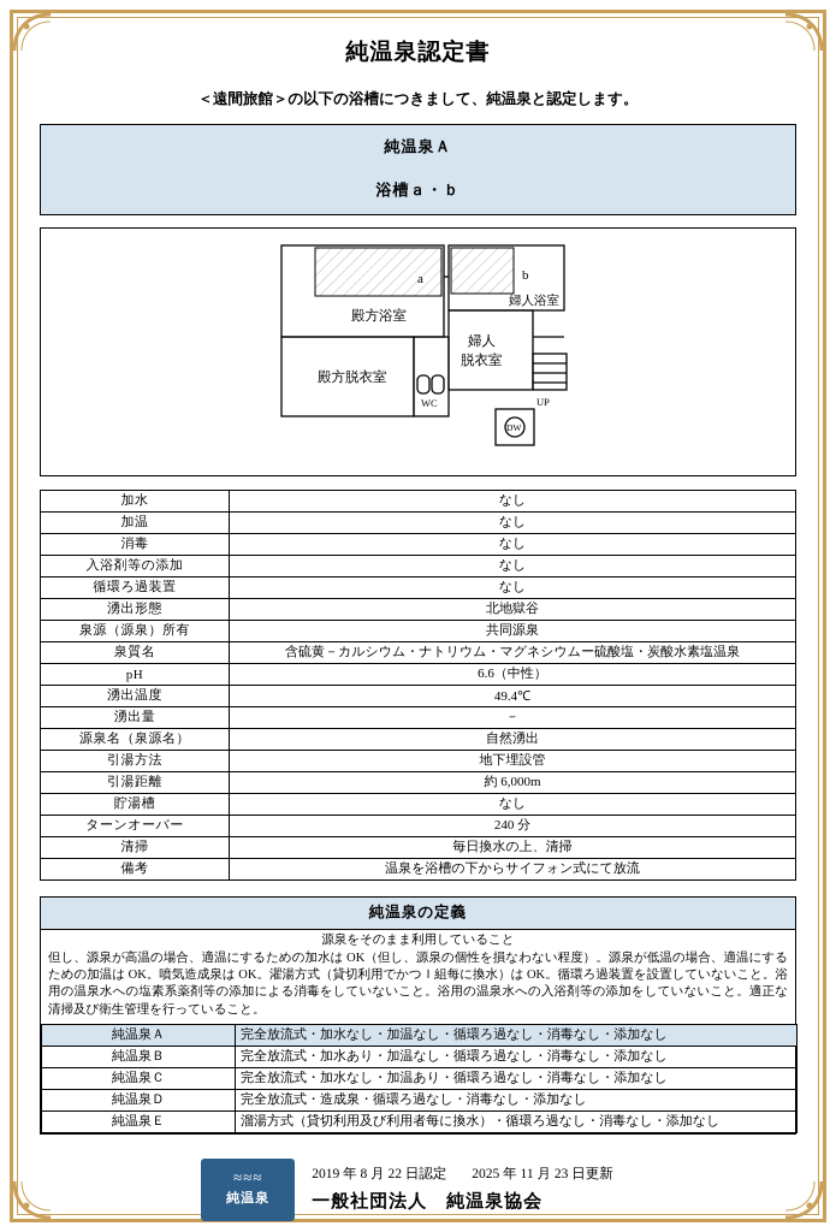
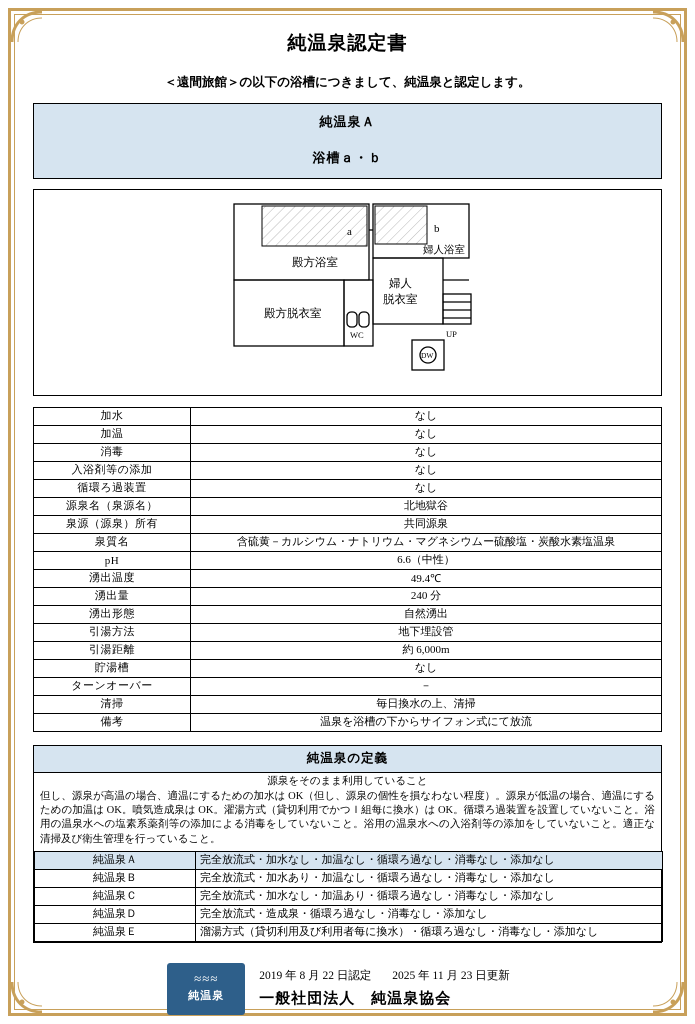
  純温泉認定書
  ＜遠間旅館＞の以下の浴槽につきまして、純温泉と認定します。
  純温泉Ａ
  浴槽ａ・ｂ
  a
  b
  殿方浴室
  婦人浴室
  婦人
  脱衣室
  殿方脱衣室
  WC
  UP
  DW
  加水	なし
  加温	なし
  消毒	なし
  入浴剤等の添加	なし
  循環ろ過装置	なし
- 湧出形態	北地獄谷
+ 源泉名（泉源名）	北地獄谷
  泉源（源泉）所有	共同源泉
  泉質名	含硫黄－カルシウム・ナトリウム・マグネシウムー硫酸塩・炭酸水素塩温泉
  pH	6.6（中性）
  湧出温度	49.4℃
- 湧出量	－
+ 湧出量	240 分
- 源泉名（泉源名）	自然湧出
+ 湧出形態	自然湧出
  引湯方法	地下埋設管
  引湯距離	約 6,000m
  貯湯槽	なし
- ターンオーバー	240 分
+ ターンオーバー	－
  清掃	毎日換水の上、清掃
  備考	温泉を浴槽の下からサイフォン式にて放流
  純温泉の定義
  源泉をそのまま利用していること
  但し、源泉が高温の場合、適温にするための加水は OK（但し、源泉の個性を損なわない程度）。源泉が低温の場合、適温にするための加温は OK。噴気造成泉は OK。濯湯方式（貸切利用でかつＩ組每に換水）は OK。循環ろ過装置を設置していないこと。浴用の温泉水への塩素系薬剤等の添加による消毒をしていないこと。浴用の温泉水への入浴剤等の添加をしていないこと。適正な清掃及び衛生管理を行っていること。
  純温泉Ａ	完全放流式・加水なし・加温なし・循環ろ過なし・消毒なし・添加なし
  純温泉Ｂ	完全放流式・加水あり・加温なし・循環ろ過なし・消毒なし・添加なし
  純温泉Ｃ	完全放流式・加水なし・加温あり・循環ろ過なし・消毒なし・添加なし
  純温泉Ｄ	完全放流式・造成泉・循環ろ過なし・消毒なし・添加なし
  純温泉Ｅ	溜湯方式（貸切利用及び利用者每に換水）・循環ろ過なし・消毒なし・添加なし
  ≈≈≈
  純温泉
  2019 年 8 月 22 日認定 2025 年 11 月 23 日更新
  一般社団法人 純温泉協会
